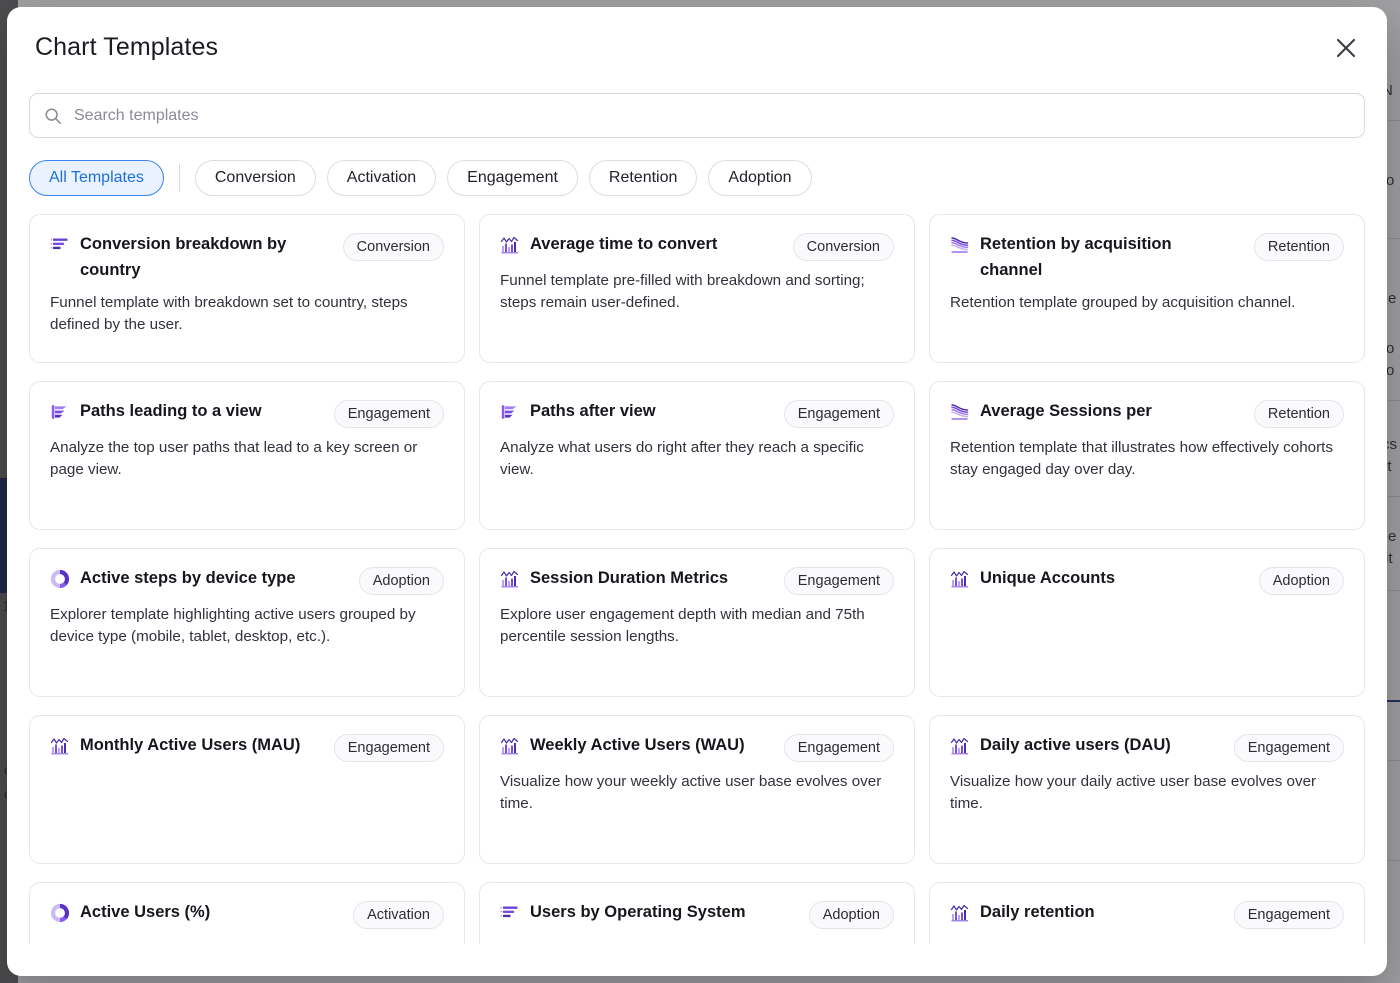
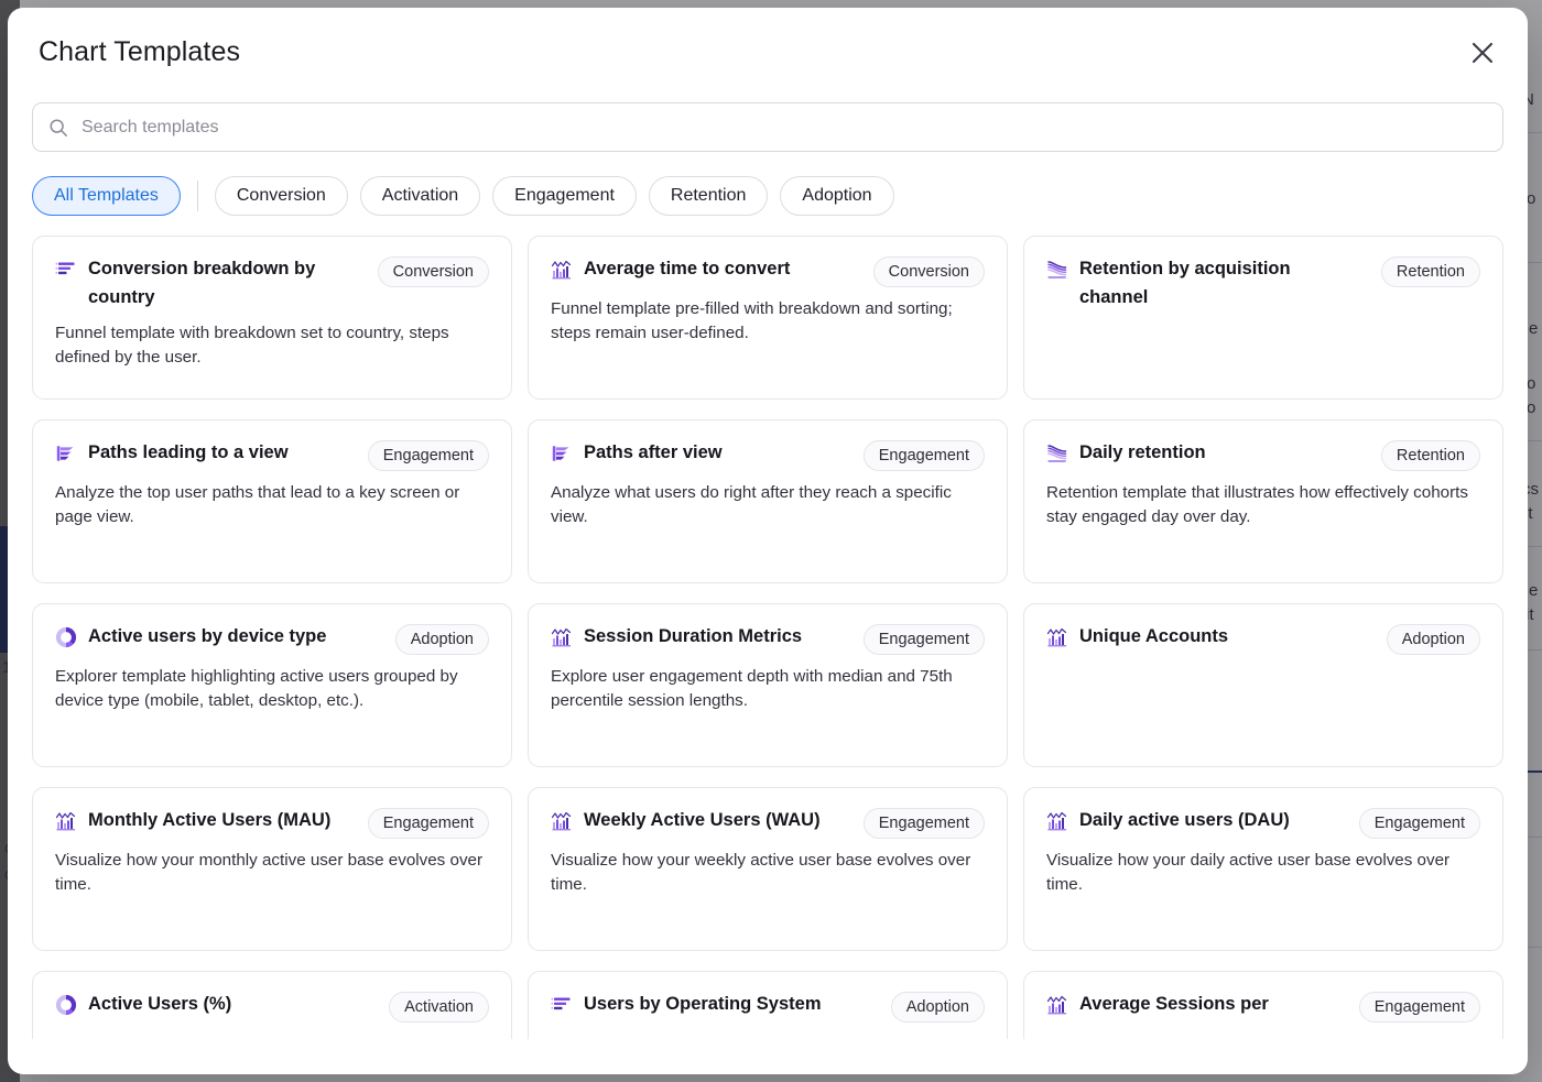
  N
  o
  e
  o
  o
  e
  Chart Templates
  Search templates
  All Templates
  Conversion
  Activation
  Engagement
  Retention
  Adoption
  Conversion breakdown by country
  Conversion
  Funnel template with breakdown set to country, steps defined by the user.
  Average time to convert
  Conversion
  Funnel template pre-filled with breakdown and sorting; steps remain user-defined.
  Retention by acquisition channel
  Retention
- Retention template grouped by acquisition channel.
  Paths leading to a view
  Engagement
  Analyze the top user paths that lead to a key screen or page view.
  Paths after view
  Engagement
  Analyze what users do right after they reach a specific view.
- Average Sessions per
+ Daily retention
  Retention
  Retention template that illustrates how effectively cohorts stay engaged day over day.
- Active steps by device type
+ Active users by device type
  Adoption
  Explorer template highlighting active users grouped by device type (mobile, tablet, desktop, etc.).
  Session Duration Metrics
  Engagement
  Explore user engagement depth with median and 75th percentile session lengths.
  Unique Accounts
  Adoption
  Monthly Active Users (MAU)
  Engagement
+ Visualize how your monthly active user base evolves over time.
  Weekly Active Users (WAU)
  Engagement
  Visualize how your weekly active user base evolves over time.
  Daily active users (DAU)
  Engagement
  Visualize how your daily active user base evolves over time.
  Active Users (%)
  Activation
  Users by Operating System
  Adoption
- Daily retention
+ Average Sessions per
  Engagement
